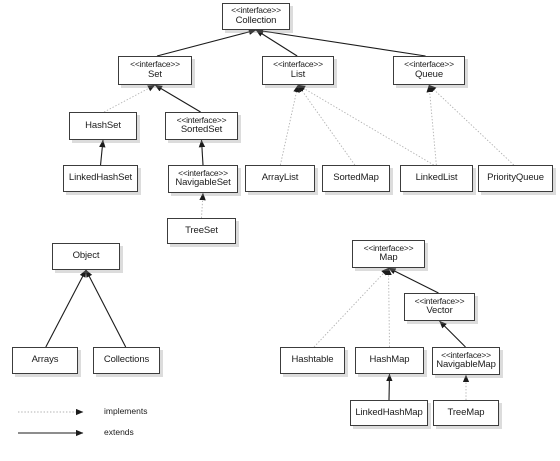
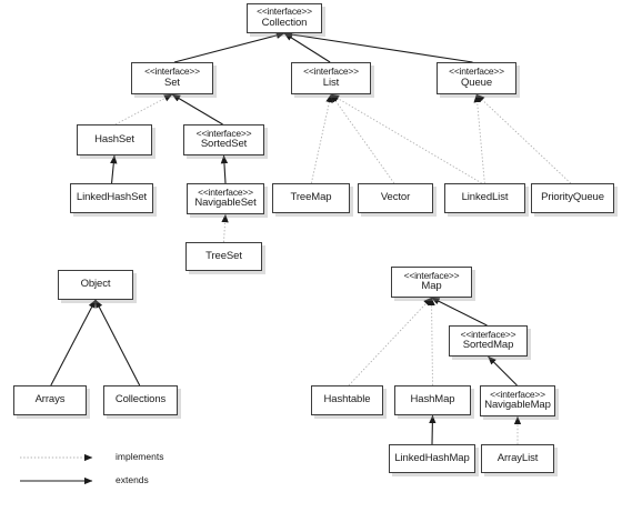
  <<interface>>
  Collection
  <<interface>>
  Set
  <<interface>>
  List
  <<interface>>
  Queue
  HashSet
  <<interface>>
  SortedSet
  LinkedHashSet
  <<interface>>
  NavigableSet
- ArrayList
+ TreeMap
- SortedMap
+ Vector
  LinkedList
  PriorityQueue
  TreeSet
  Object
  <<interface>>
  Map
  <<interface>>
- Vector
+ SortedMap
  Arrays
  Collections
  Hashtable
  HashMap
  <<interface>>
  NavigableMap
  LinkedHashMap
- TreeMap
+ ArrayList
  implements
  extends
